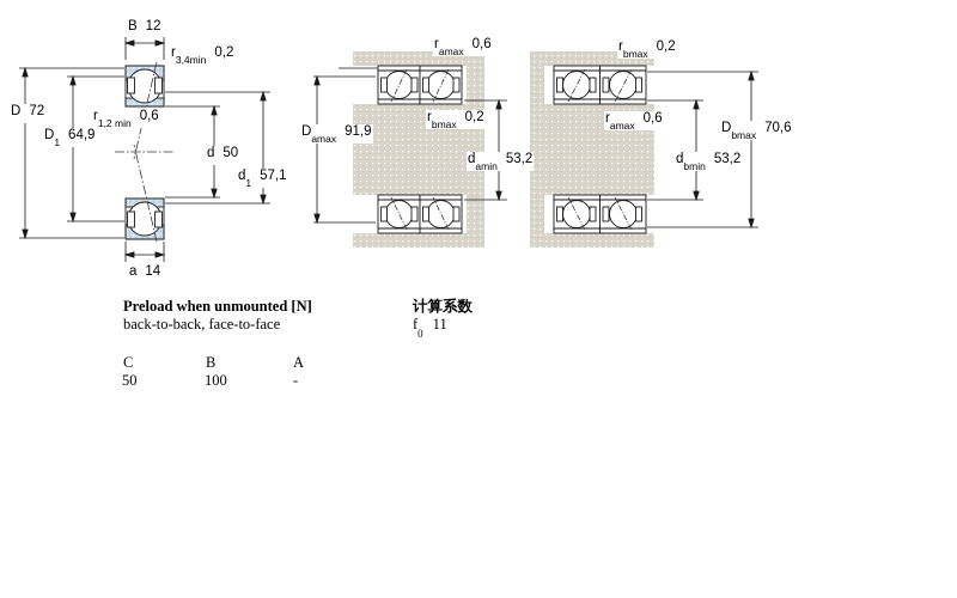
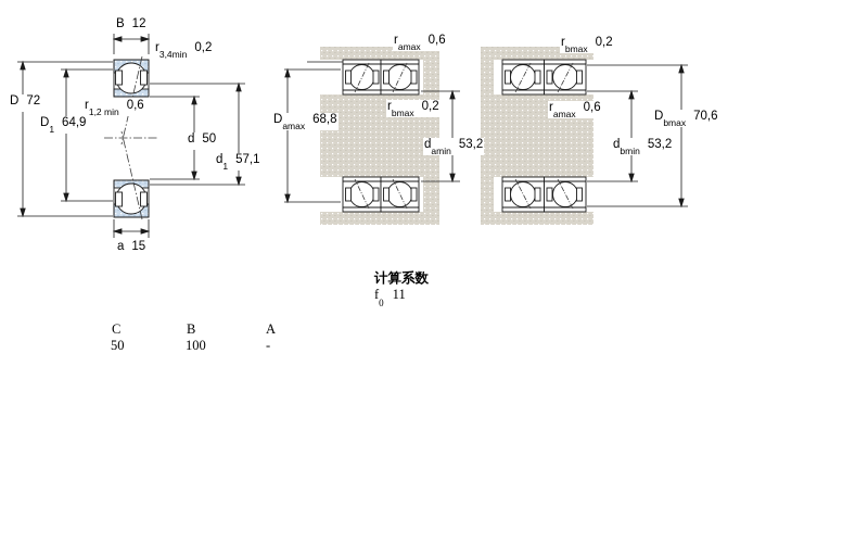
  B 12
  r3,4min0,2
  D 72
  D164,9
  r1,2 min0,6
  d 50
  d157,1
- a 14
+ a 15
  ramax0,6
  rbmax0,2
- Damax91,9
+ Damax68,8
  damin53,2
  rbmax0,2
  ramax0,6
  Dbmax70,6
  dbmin53,2
- Preload when unmounted [N]
- back-to-back, face-to-face
  C
  B
  A
  50
  100
  -
  计算系数
  f011
